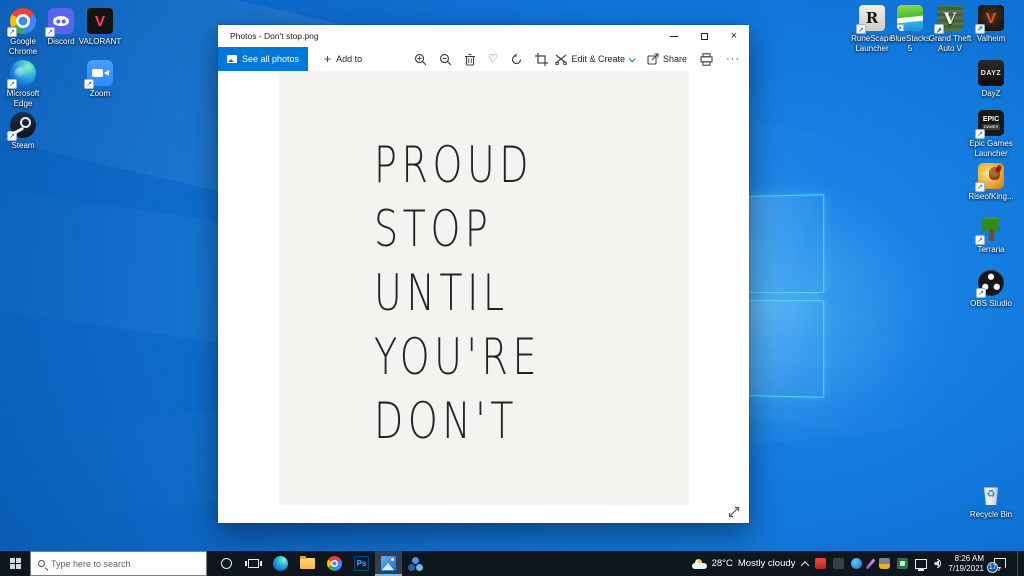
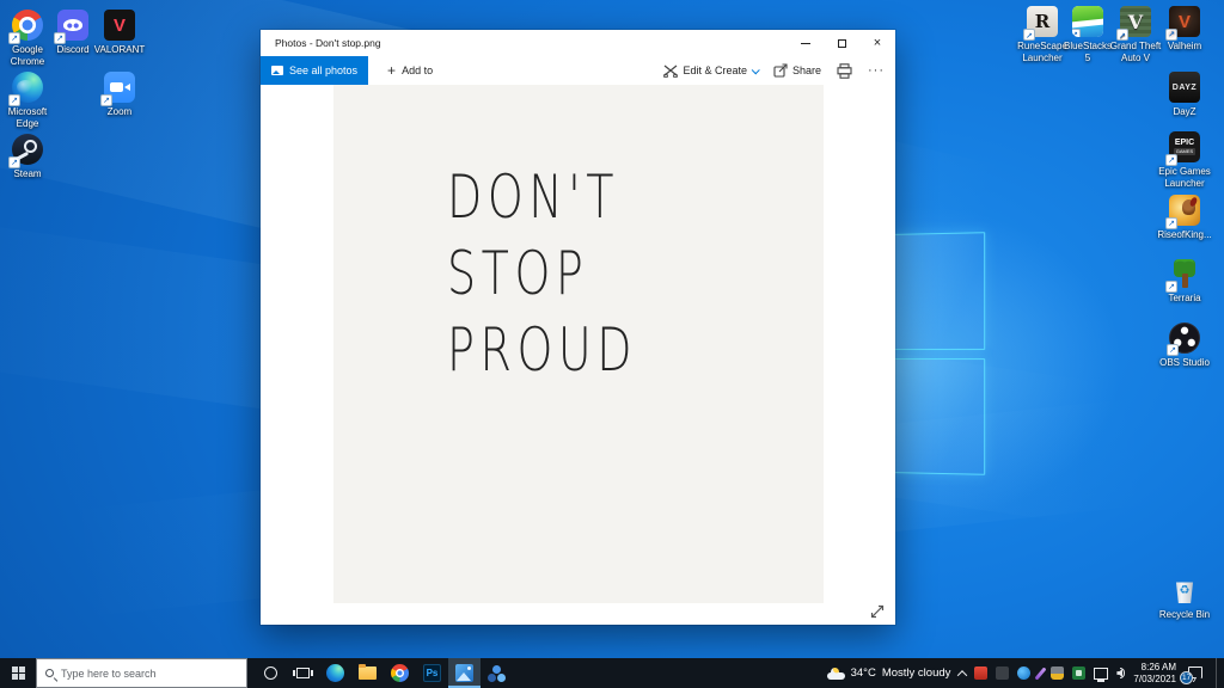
  Google Chrome
  Discord
  V
  VALORANT
  Microsoft Edge
  Zoom
  Steam
  R
  ↗
  RuneScape Launcher
  BlueStacks 5
  V
  ↗
  Grand Theft Auto V
  V
  Valheim
  DayZ
  Epic Games Launcher
  RiseofKing...
  Terraria
  OBS Studio
  ♻
  Recycle Bin
  Photos - Don't stop.png
  ×
  See all photos
  +
  Add to
- ♡
  Edit & Create
  Share
  ···
- PROUD
+ DON'T
  STOP
- UNTIL
- YOU'RE
- DON'T
+ PROUD
  Type here to search
  Ps
- 28°C
+ 34°C
  Mostly cloudy
  8:26 AM
- 7/19/2021
+ 7/03/2021
